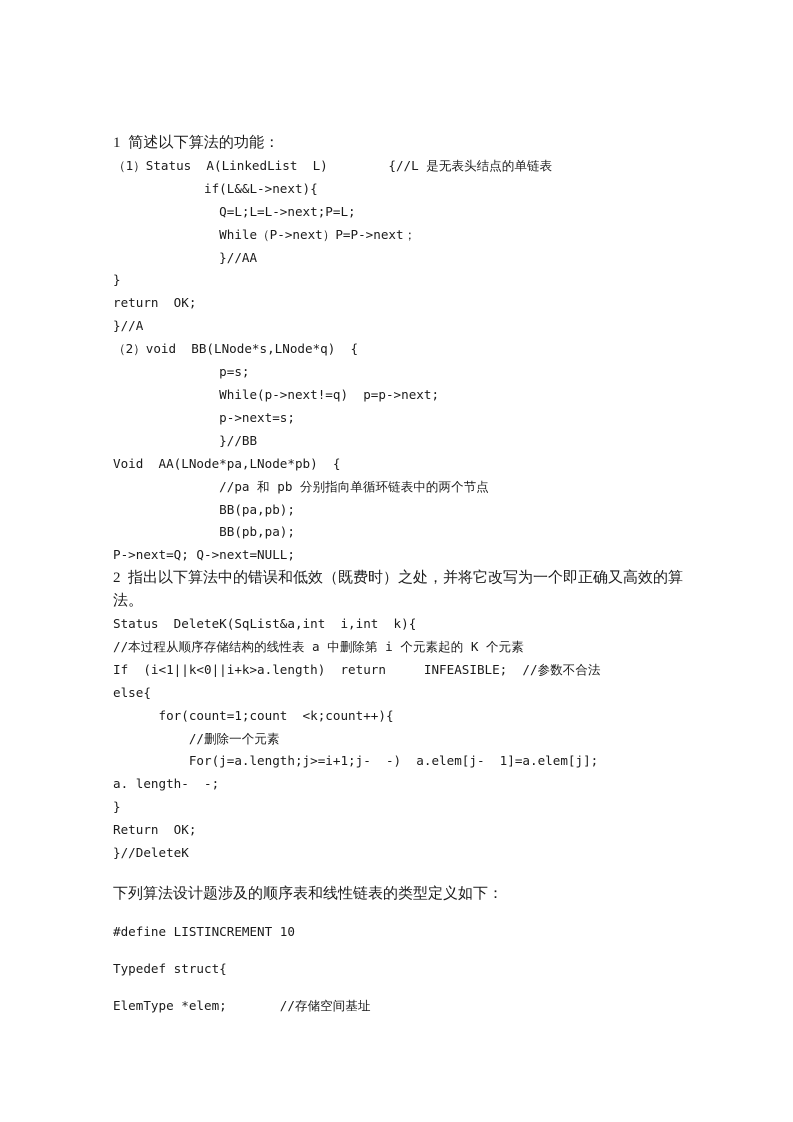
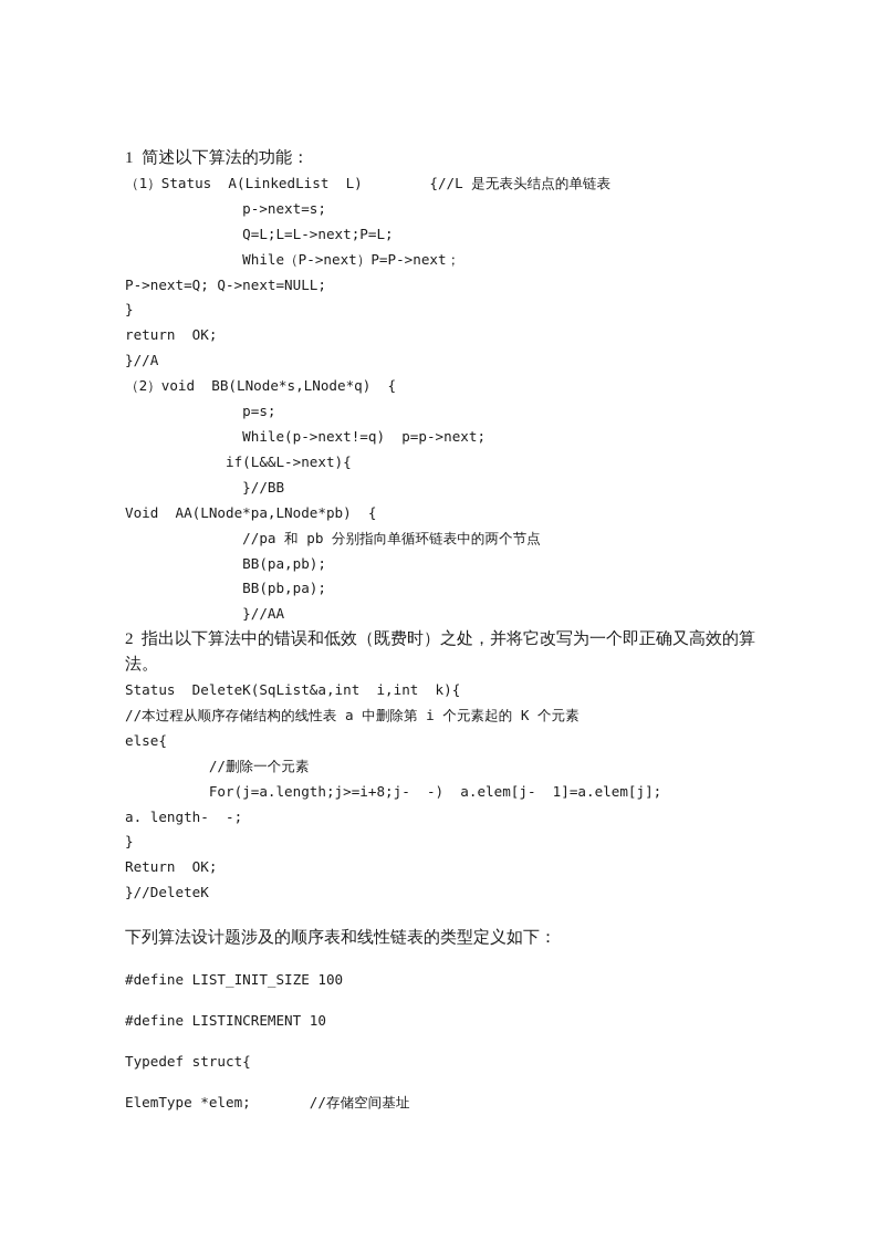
  1 简述以下算法的功能：
  （1）Status A(LinkedList L) {//L 是无表头结点的单链表
- if(L&&L->next){
+ p->next=s;
  Q=L;L=L->next;P=L;
  While（P->next）P=P->next；
- }//AA
+ P->next=Q; Q->next=NULL;
  }
  return OK;
  }//A
  （2）void BB(LNode*s,LNode*q) {
  p=s;
  While(p->next!=q) p=p->next;
- p->next=s;
+ if(L&&L->next){
  }//BB
  Void AA(LNode*pa,LNode*pb) {
  //pa 和 pb 分别指向单循环链表中的两个节点
  BB(pa,pb);
  BB(pb,pa);
- P->next=Q; Q->next=NULL;
+ }//AA
  2 指出以下算法中的错误和低效（既费时）之处，并将它改写为一个即正确又高效的算法。
  Status DeleteK(SqList&a,int i,int k){
  //本过程从顺序存储结构的线性表 a 中删除第 i 个元素起的 K 个元素
- If (i<1||k<0||i+k>a.length) return INFEASIBLE; //参数不合法
  else{
- for(count=1;count <k;count++){
  //删除一个元素
- For(j=a.length;j>=i+1;j- -) a.elem[j- 1]=a.elem[j];
+ For(j=a.length;j>=i+8;j- -) a.elem[j- 1]=a.elem[j];
  a. length- -;
  }
  Return OK;
  }//DeleteK
  下列算法设计题涉及的顺序表和线性链表的类型定义如下：
+ #define LIST_INIT_SIZE 100
  #define LISTINCREMENT 10
  Typedef struct{
  ElemType *elem; //存储空间基址
